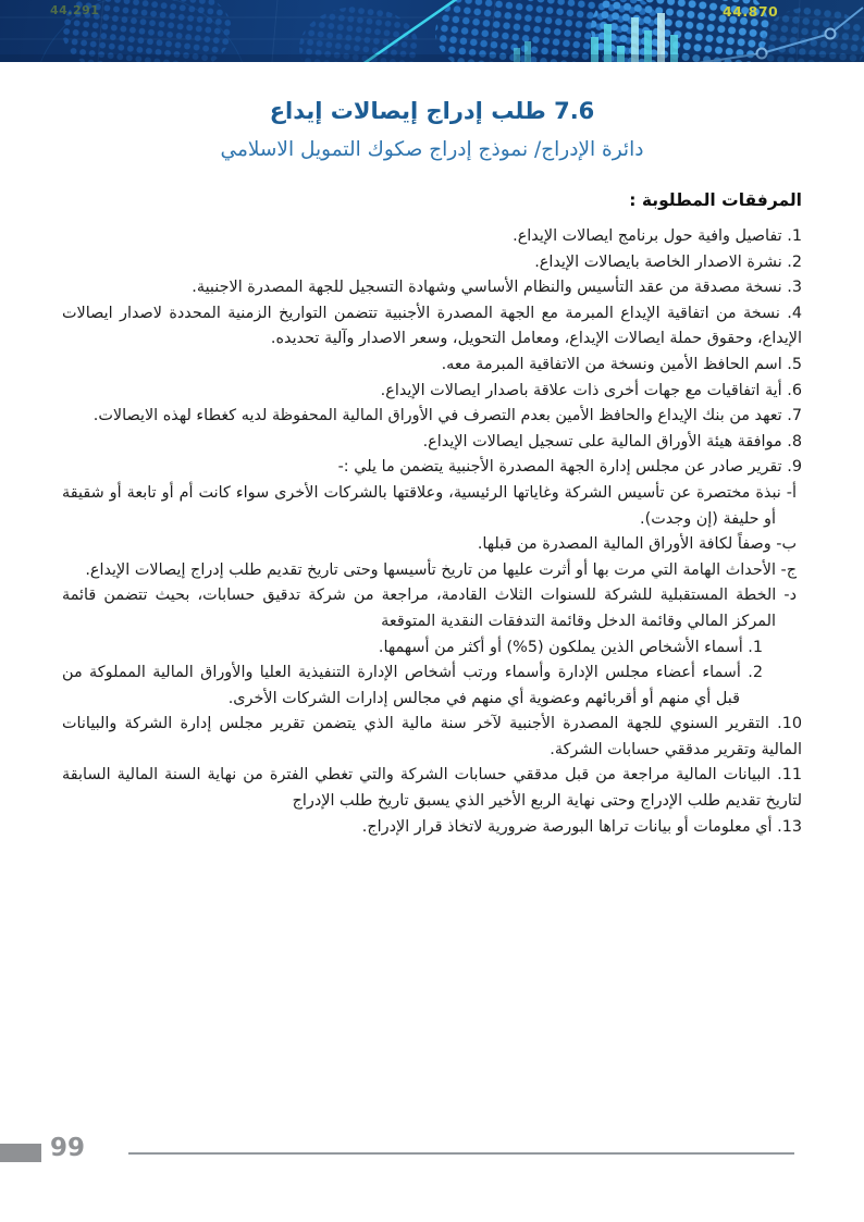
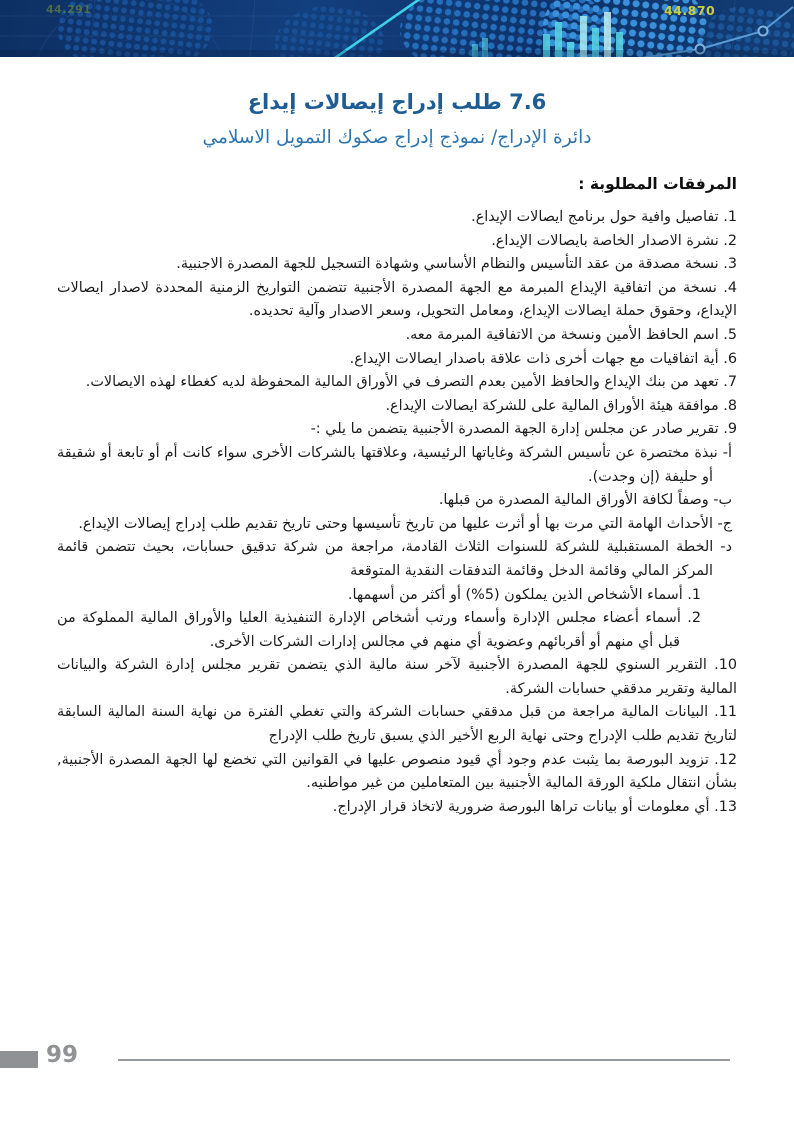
  44.291
  44.870
  7.6 طلب إدراج إيصالات إيداع
  دائرة الإدراج/ نموذج إدراج صكوك التمويل الاسلامي
  المرفقات المطلوبة :
  1. تفاصيل وافية حول برنامج ايصالات الإيداع.
  2. نشرة الاصدار الخاصة بايصالات الإيداع.
  3. نسخة مصدقة من عقد التأسيس والنظام الأساسي وشهادة التسجيل للجهة المصدرة الاجنبية.
  4. نسخة من اتفاقية الإيداع المبرمة مع الجهة المصدرة الأجنبية تتضمن التواريخ الزمنية المحددة لاصدار ايصالات الإيداع، وحقوق حملة ايصالات الإيداع، ومعامل التحويل، وسعر الاصدار وآلية تحديده.
  5. اسم الحافظ الأمين ونسخة من الاتفاقية المبرمة معه.
  6. أية اتفاقيات مع جهات أخرى ذات علاقة باصدار ايصالات الإيداع.
  7. تعهد من بنك الإيداع والحافظ الأمين بعدم التصرف في الأوراق المالية المحفوظة لديه كغطاء لهذه الايصالات.
- 8. موافقة هيئة الأوراق المالية على تسجيل ايصالات الإيداع.
+ 8. موافقة هيئة الأوراق المالية على للشركة ايصالات الإيداع.
  9. تقرير صادر عن مجلس إدارة الجهة المصدرة الأجنبية يتضمن ما يلي :-
  أ- نبذة مختصرة عن تأسيس الشركة وغاياتها الرئيسية، وعلاقتها بالشركات الأخرى سواء كانت أم أو تابعة أو شقيقة أو حليفة (إن وجدت).
  ب- وصفاً لكافة الأوراق المالية المصدرة من قبلها.
  ج- الأحداث الهامة التي مرت بها أو أثرت عليها من تاريخ تأسيسها وحتى تاريخ تقديم طلب إدراج إيصالات الإيداع.
  د- الخطة المستقبلية للشركة للسنوات الثلاث القادمة، مراجعة من شركة تدقيق حسابات، بحيث تتضمن قائمة المركز المالي وقائمة الدخل وقائمة التدفقات النقدية المتوقعة
  1. أسماء الأشخاص الذين يملكون (5%) أو أكثر من أسهمها.
  2. أسماء أعضاء مجلس الإدارة وأسماء ورتب أشخاص الإدارة التنفيذية العليا والأوراق المالية المملوكة من قبل أي منهم أو أقربائهم وعضوية أي منهم في مجالس إدارات الشركات الأخرى.
  10. التقرير السنوي للجهة المصدرة الأجنبية لآخر سنة مالية الذي يتضمن تقرير مجلس إدارة الشركة والبيانات المالية وتقرير مدققي حسابات الشركة.
  11. البيانات المالية مراجعة من قبل مدققي حسابات الشركة والتي تغطي الفترة من نهاية السنة المالية السابقة لتاريخ تقديم طلب الإدراج وحتى نهاية الربع الأخير الذي يسبق تاريخ طلب الإدراج
+ 12. تزويد البورصة بما يثبت عدم وجود أي قيود منصوص عليها في القوانين التي تخضع لها الجهة المصدرة الأجنبية, بشأن انتقال ملكية الورقة المالية الأجنبية بين المتعاملين من غير مواطنيه.
  13. أي معلومات أو بيانات تراها البورصة ضرورية لاتخاذ قرار الإدراج.
  99
